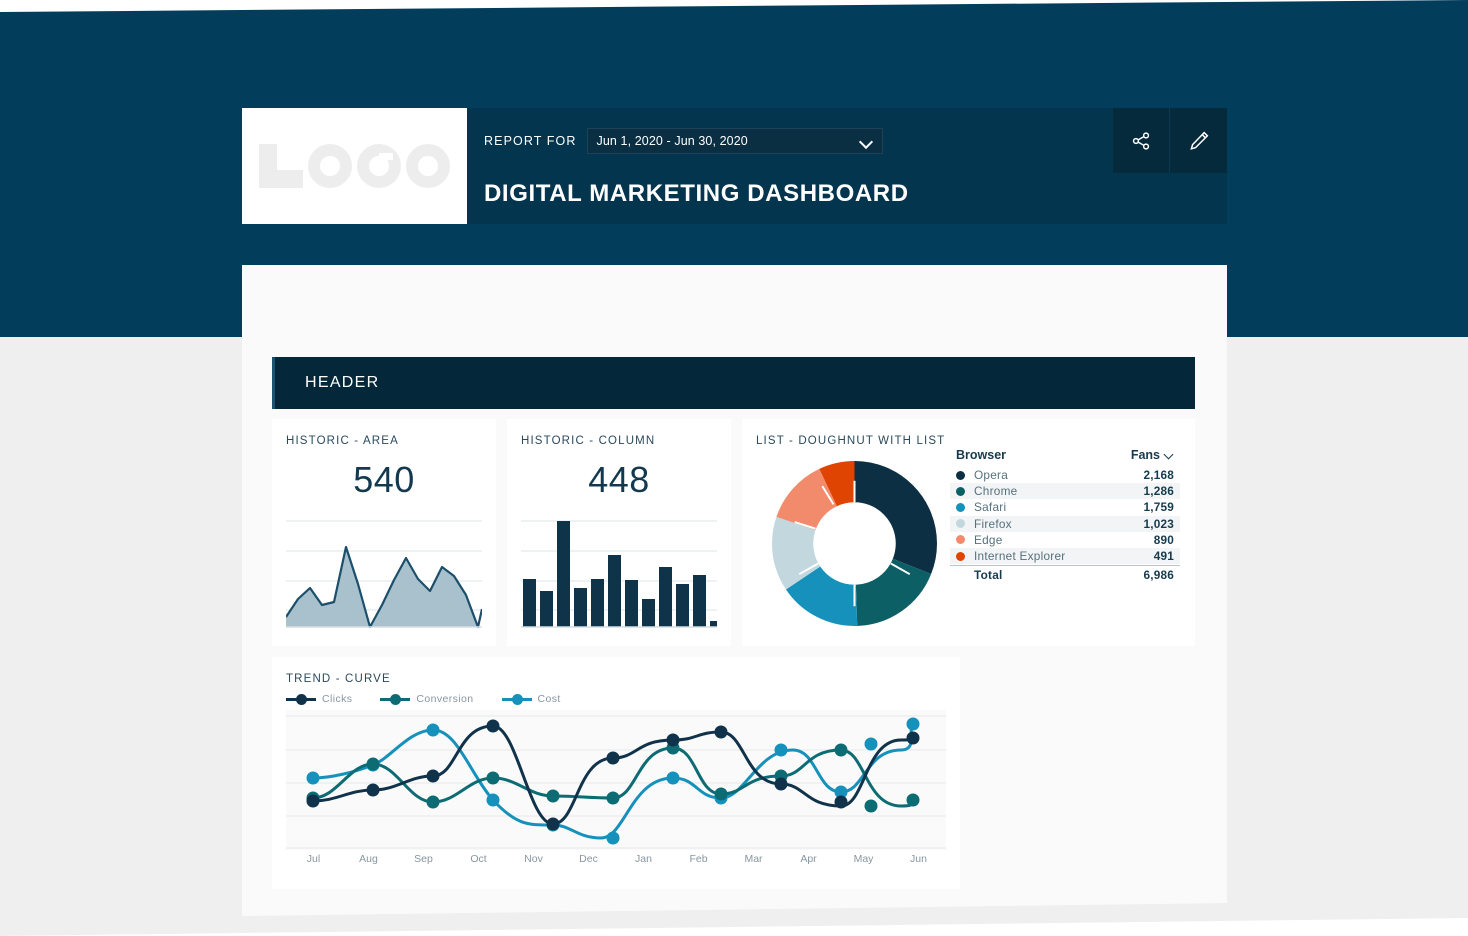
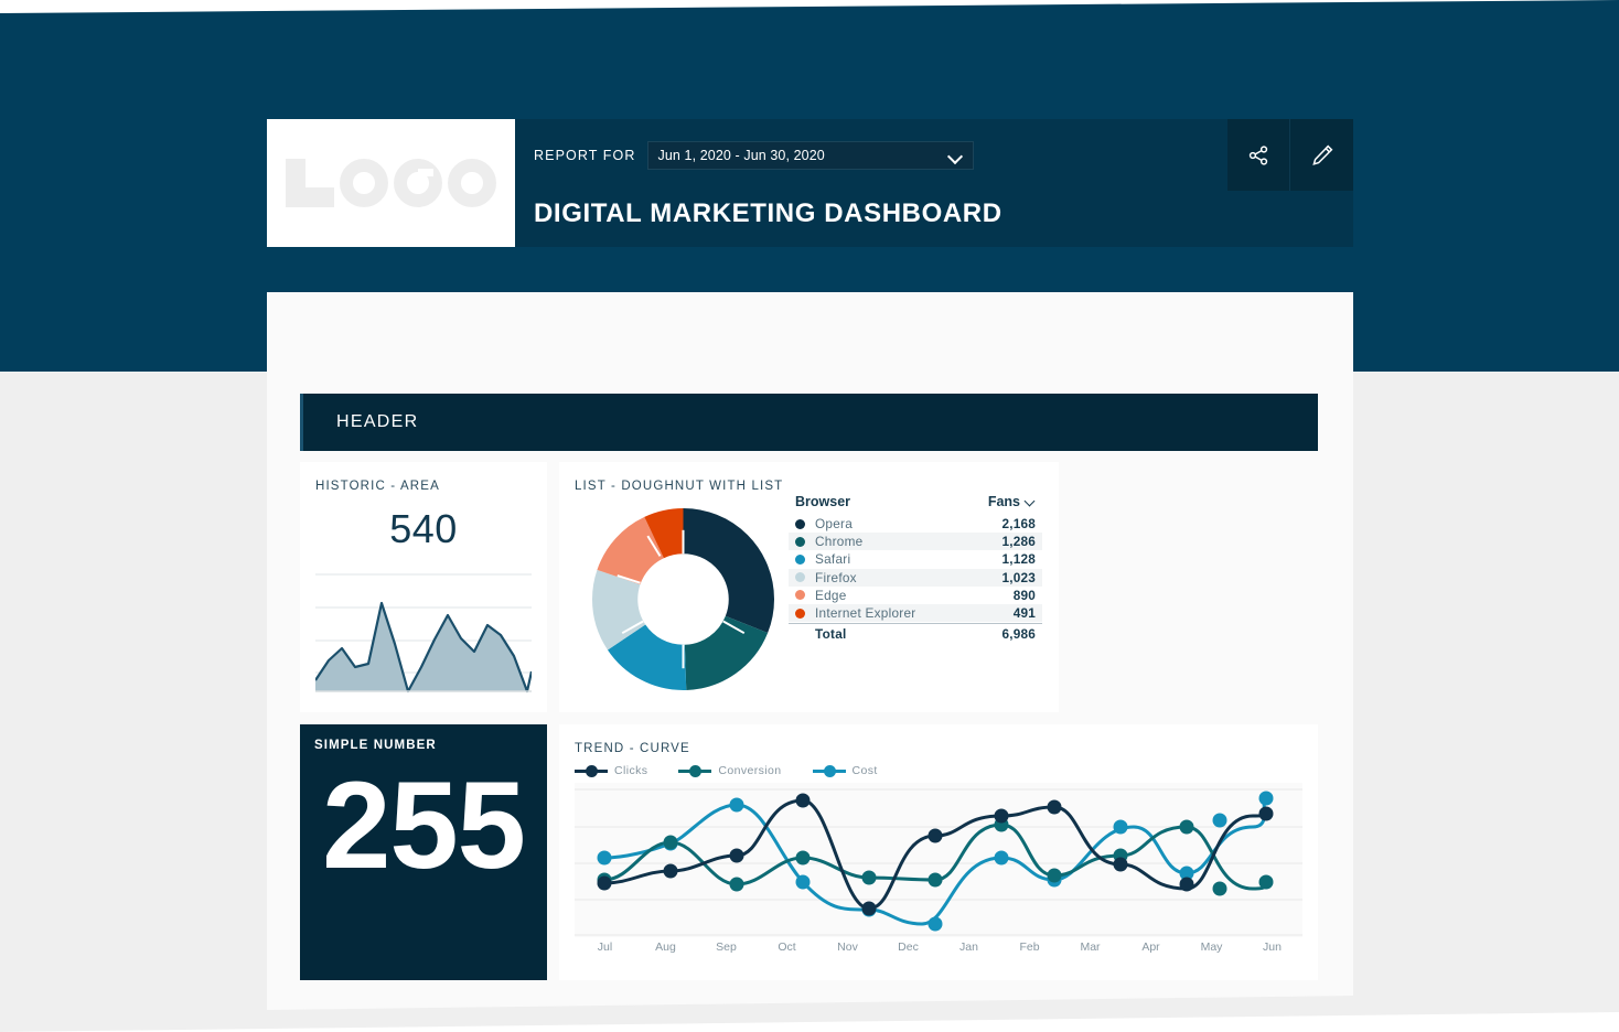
  REPORT FOR
  Jun 1, 2020 - Jun 30, 2020
  DIGITAL MARKETING DASHBOARD
  HEADER
  HISTORIC - AREA
  540
- HISTORIC - COLUMN
- 448
  LIST - DOUGHNUT WITH LIST
  Browser
  Fans
  Opera
  2,168
  Chrome
  1,286
  Safari
- 1,759
+ 1,128
  Firefox
  1,023
  Edge
  890
  Internet Explorer
  491
  Total
  6,986
+ SIMPLE NUMBER
+ 255
  TREND - CURVE
  Clicks
  Conversion
  Cost
  Jul
  Aug
  Sep
  Oct
  Nov
  Dec
  Jan
  Feb
  Mar
  Apr
  May
  Jun
